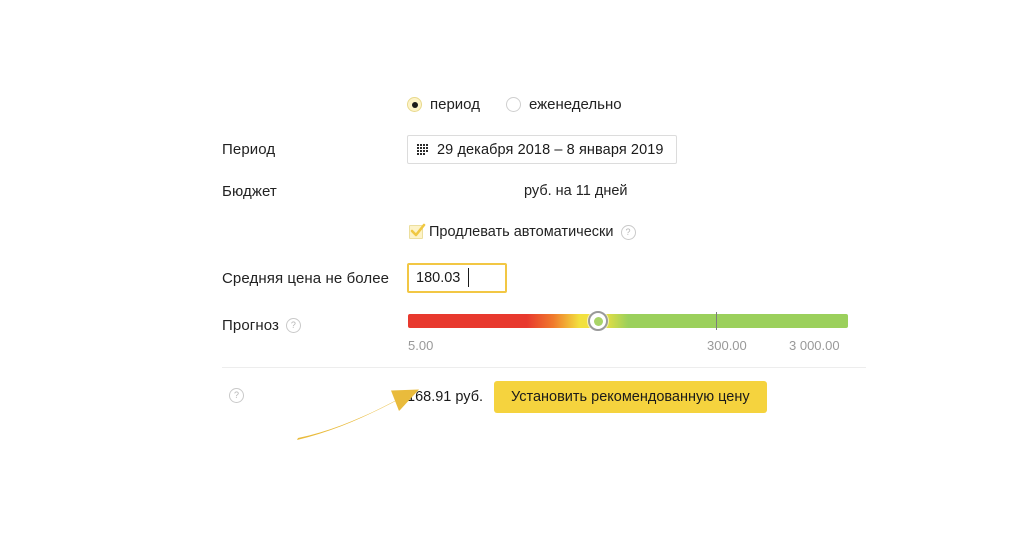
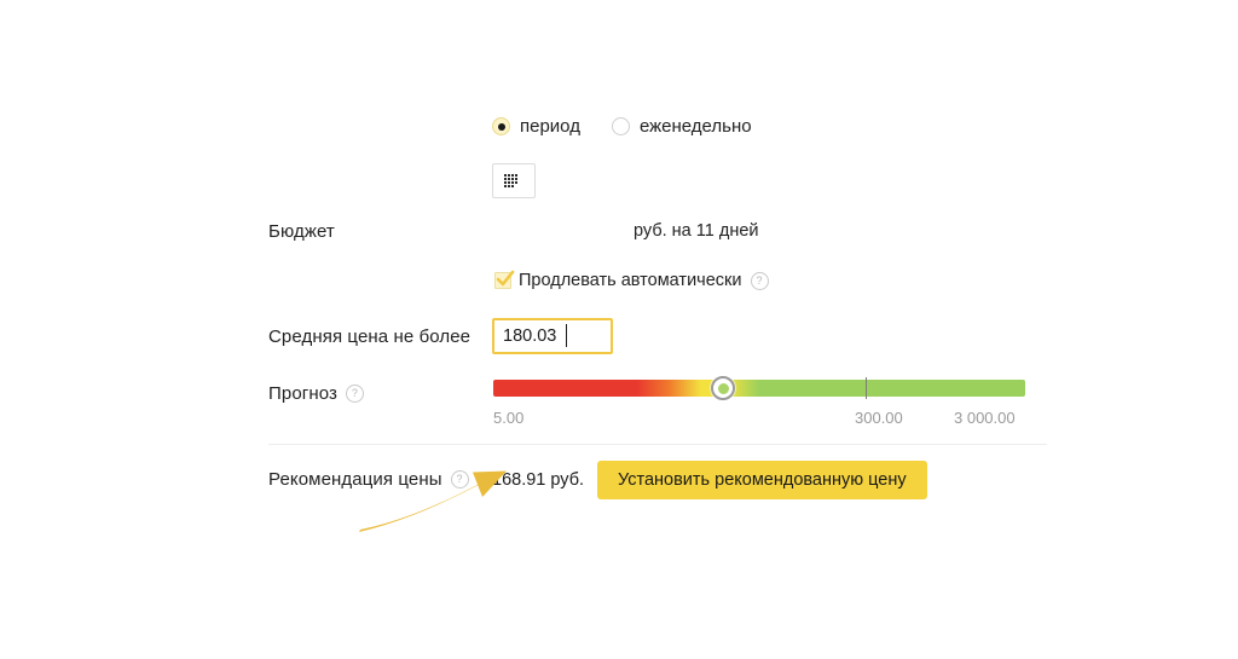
  период
  еженедельно
- Период
- 29 декабря 2018 – 8 января 2019
  Бюджет
  руб. на 11 дней
  Продлевать автоматически
  ?
  Средняя цена не более
  180.03
  Прогноз
  ?
  5.00
  300.00
  3 000.00
+ Рекомендация цены
  ?
  68.91 руб.
  Установить рекомендованную цену
